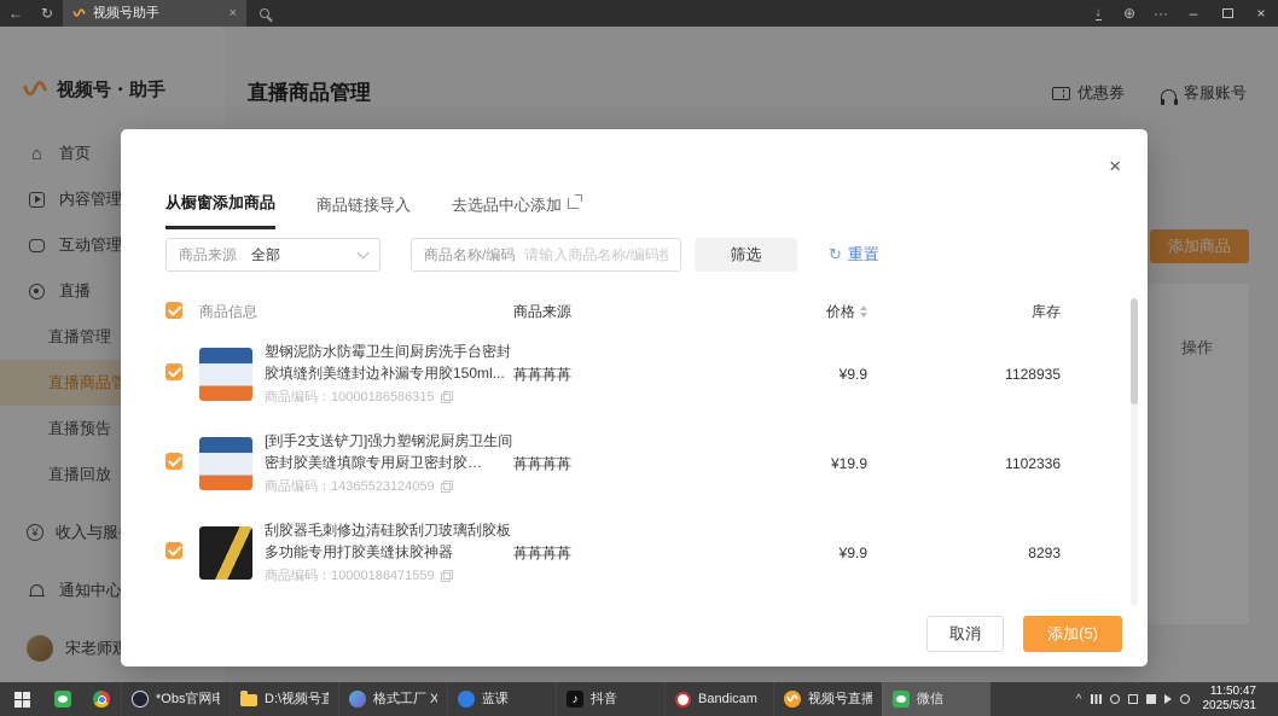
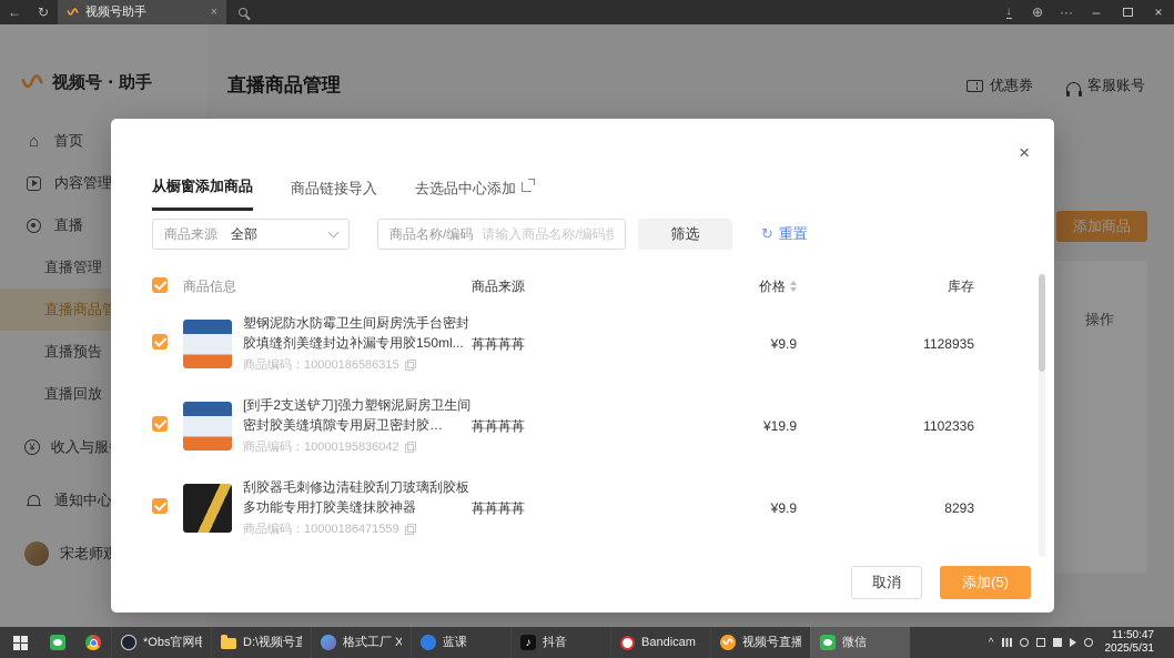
  ←
  ↻
  视频号助手
  ×
  ↓
  ⊕
  ···
  –
  ×
  视频号・助手
  ⌂
  首页
  内容管理
- 互动管理
  直播
  直播管理
  直播商品管
  直播预告
  直播回放
  ¥
  收入与服
  通知中心
  直播商品管理
  优惠券
  客服账号
  添加商品
  操作
  ×
  从橱窗添加商品
  商品链接导入
  去选品中心添加
  商品来源
  全部
  商品名称/编码
  请输入商品名称/编码搜
  筛选
  ↻
  重置
  商品信息
  商品来源
  价格
  库存
  塑钢泥防水防霉卫生间厨房洗手台密封胶填缝剂美缝封边补漏专用胶150ml...
  商品编码：10000186586315
  苒苒苒苒
  ¥9.9
  1128935
  [到手2支送铲刀]强力塑钢泥厨房卫生间密封胶美缝填隙专用厨卫密封胶
- 商品编码：14365523124059
+ 商品编码：10000195836042
  苒苒苒苒
  ¥19.9
  1102336
  刮胶器毛刺修边清硅胶刮刀玻璃刮胶板多功能专用打胶美缝抹胶神器
  商品编码：10000186471559
  苒苒苒苒
  ¥9.9
  8293
  取消
  添加(5)
  蓝课
  ♪
  抖音
  Bandicam
  视频号直播
  微信
  ^
  11:50:47
  2025/5/31
